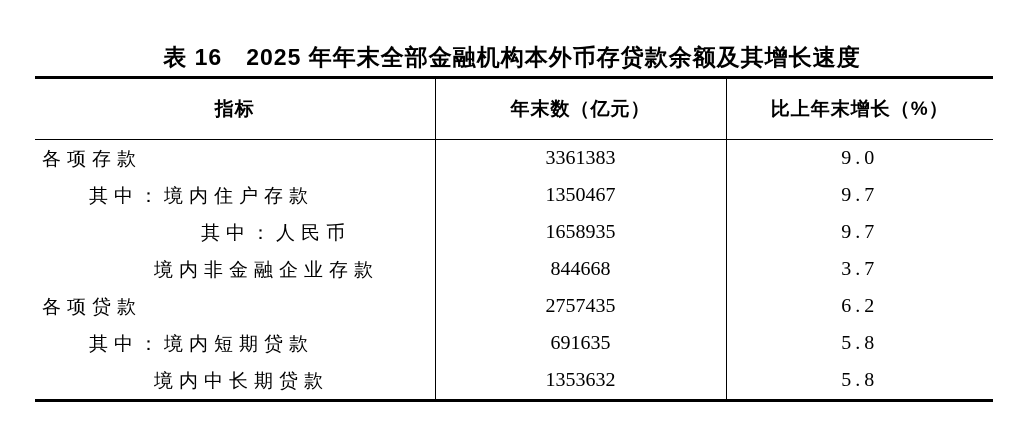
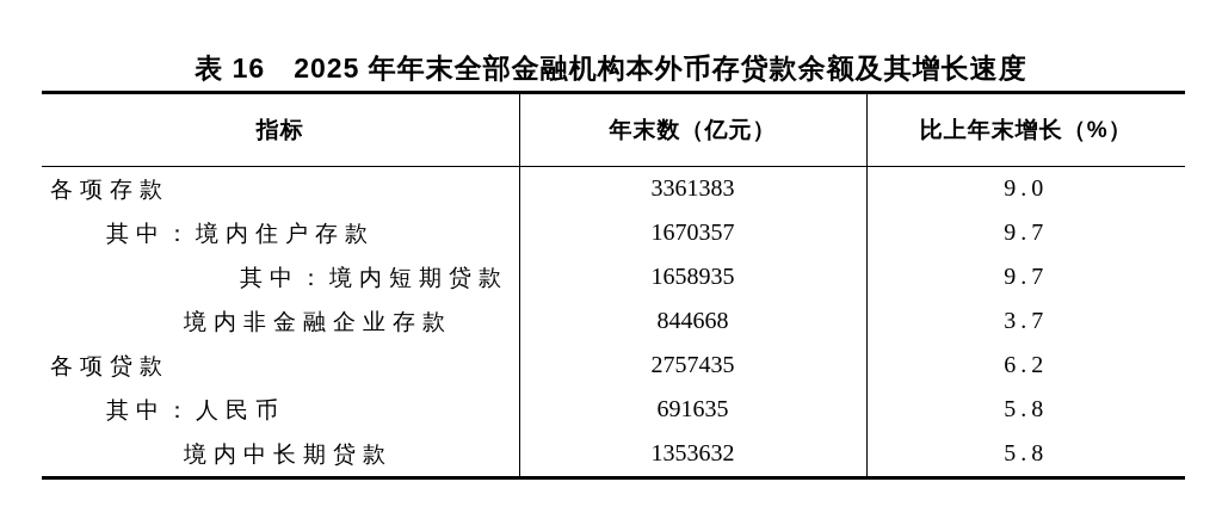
  表 16 2025 年年末全部金融机构本外币存贷款余额及其增长速度
  指标	年末数（亿元）	比上年末增长（%）
  各项存款	3361383	9.0
- 其中：境内住户存款	1350467	9.7
+ 其中：境内住户存款	1670357	9.7
- 其中：人民币	1658935	9.7
+ 其中：境内短期贷款	1658935	9.7
  境内非金融企业存款	844668	3.7
  各项贷款	2757435	6.2
- 其中：境内短期贷款	691635	5.8
+ 其中：人民币	691635	5.8
  境内中长期贷款	1353632	5.8
